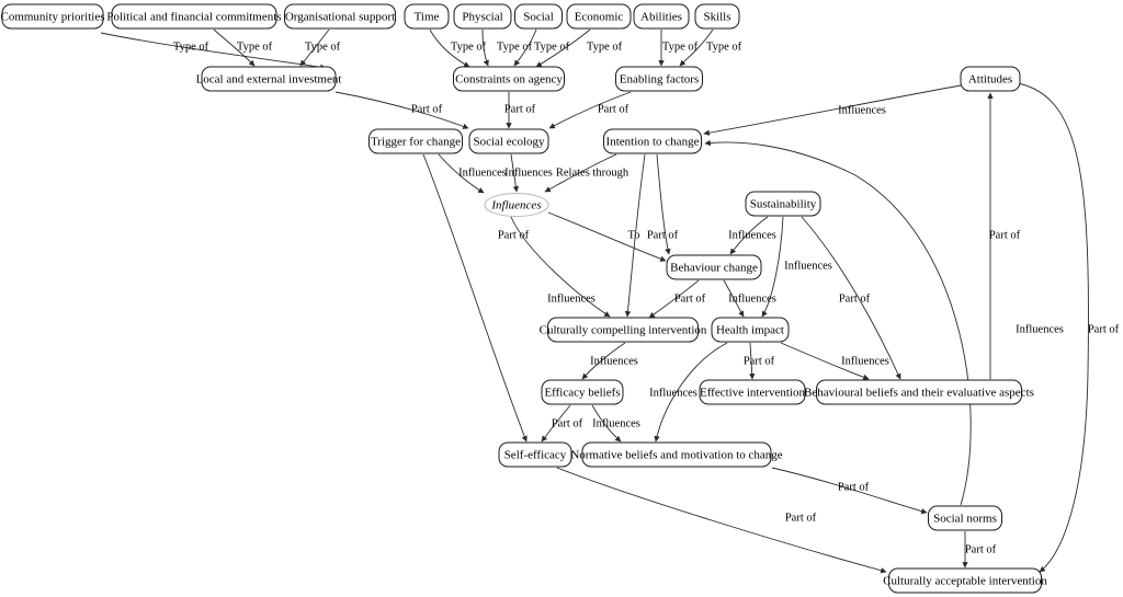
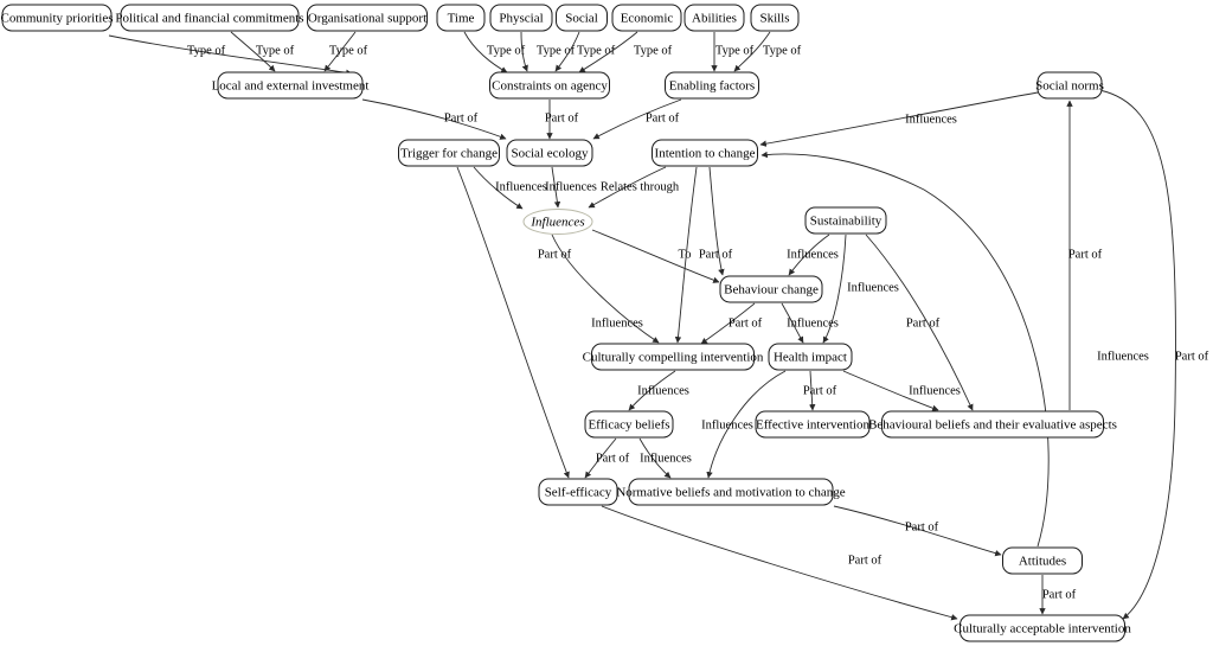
  Type of
  Type of
  Type of
  Type o
  Type of
  Type o
  Type of
  Type of
  Type of
  Part of
  Part of
  Part of
  Influences
  Influences
  Relates through
  To
  Part of
  Influences
  Partf
  Influences
  Part of
  Influencs
  Influences
  Part of
  Influences
  Part of
  Influences
  Influences
  Part of
  Influences
  Part of
  Influences
  Part of
  Part of
  Part of
  Influences
  Part of
  Community priorities
  Political and financial commitments
  Organisational support
  Time
  Physcial
  Social
  Economic
  Abilities
  Skills
- Attitudes
+ Social norms
  Local and external investment
  Constraints on agency
  Enabling factors
  Trigger for change
  Social ecology
  Intention to change
  Influences
  Sustainability
  Behaviour change
  Culturally compelling intervention
  Health impact
  Efficacy beliefs
  Effective intervention
  Behavioural beliefs and their evaluative aspects
  Self-efficacy
  Normative beliefs and motivation to change
- Social norms
+ Attitudes
  Culturally acceptable intervention
